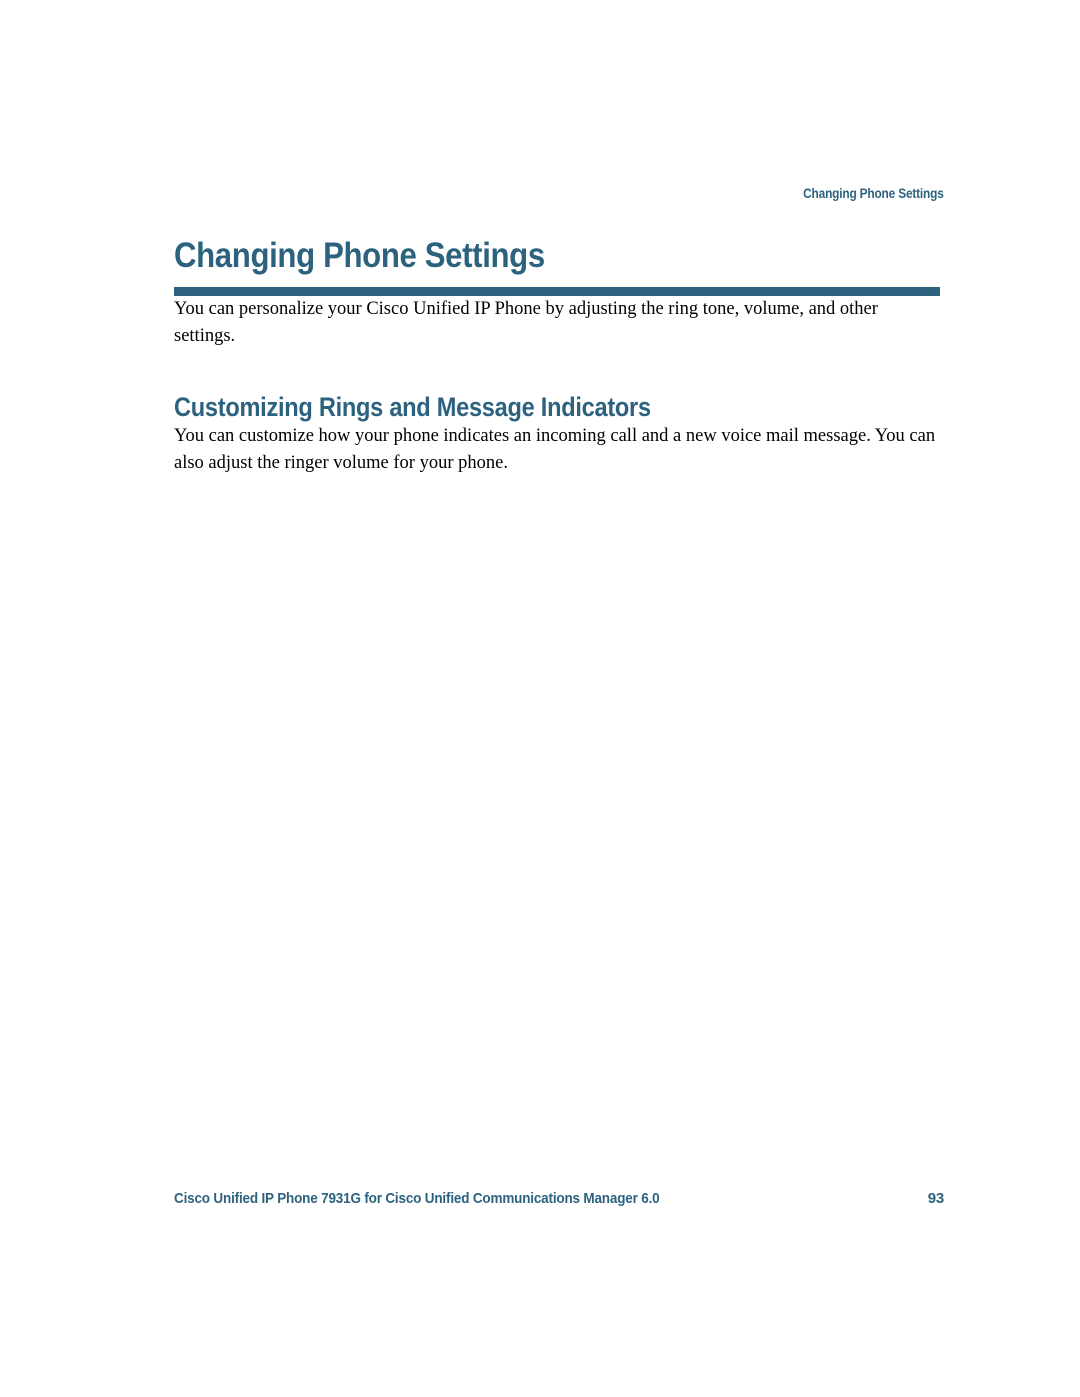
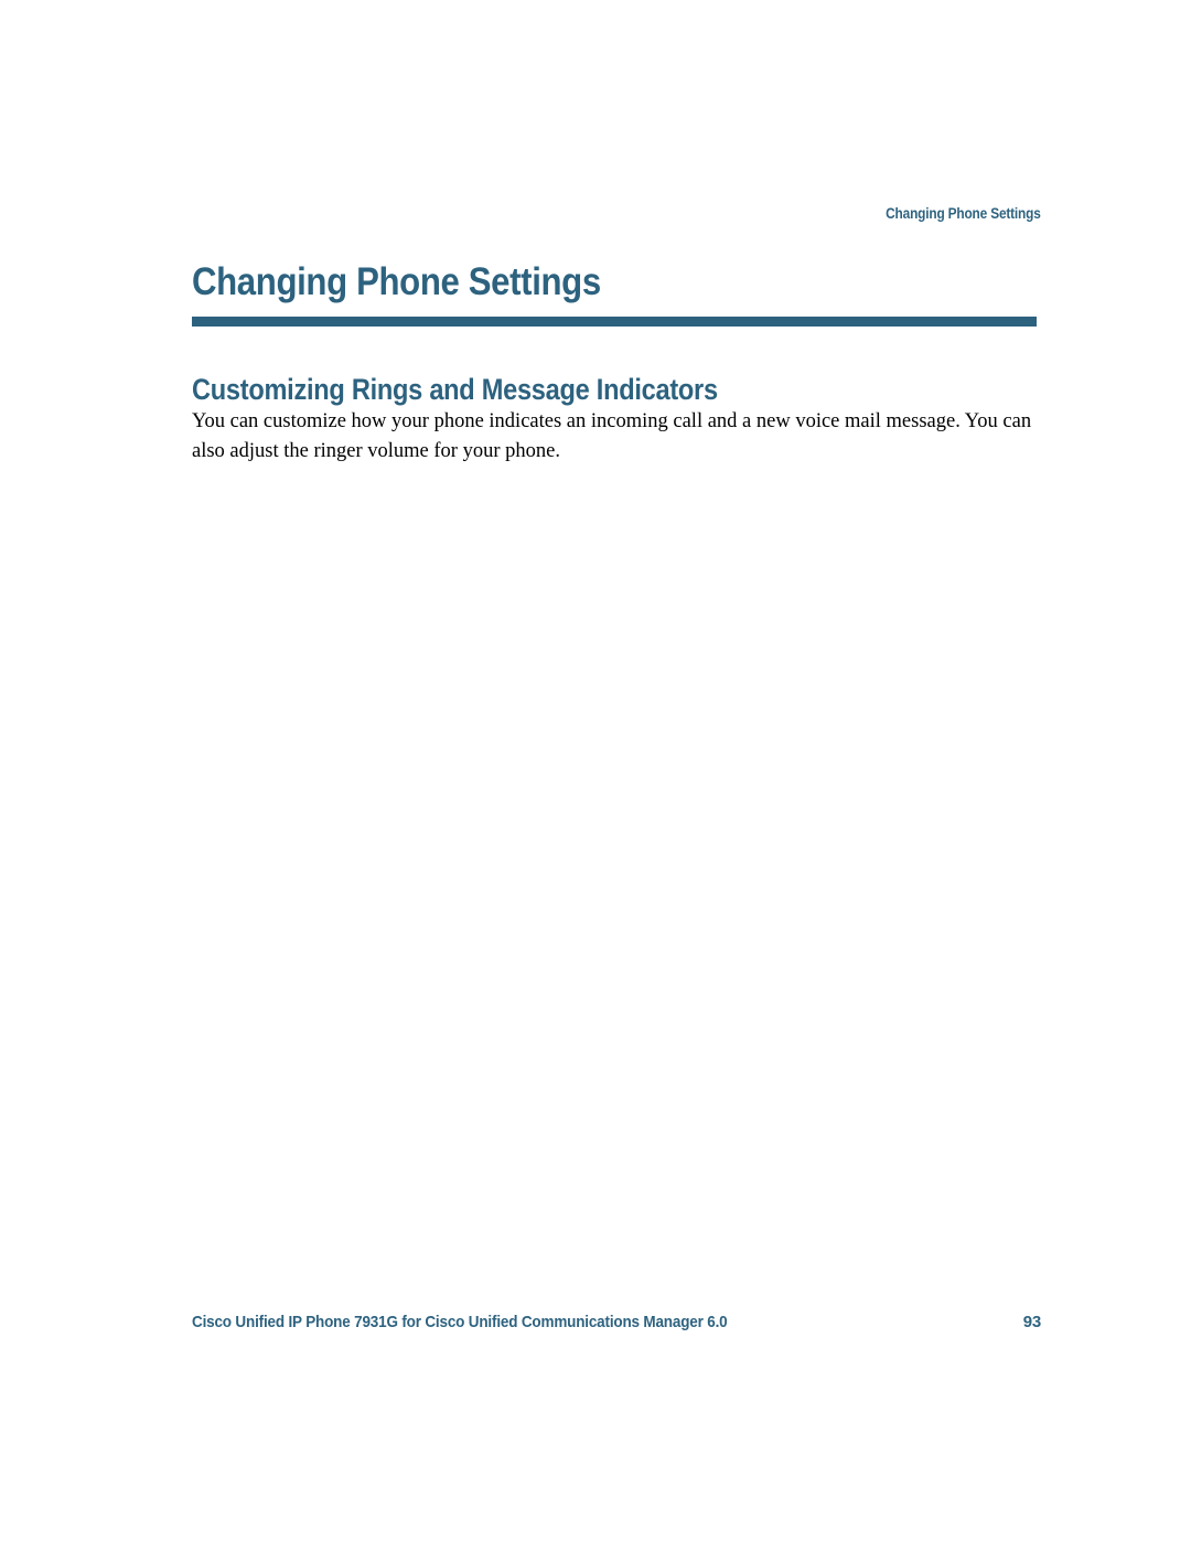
  Changing Phone Settings
  Changing Phone Settings
- You can personalize your Cisco Unified IP Phone by adjusting the ring tone, volume, and other settings.
  Customizing Rings and Message Indicators
  You can customize how your phone indicates an incoming call and a new voice mail message. You can also adjust the ringer volume for your phone.
  Cisco Unified IP Phone 7931G for Cisco Unified Communications Manager 6.0
  93
